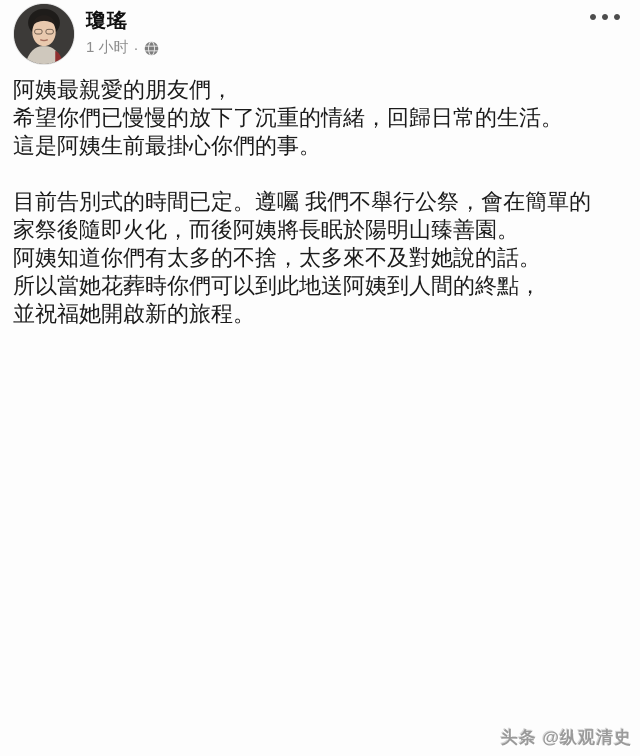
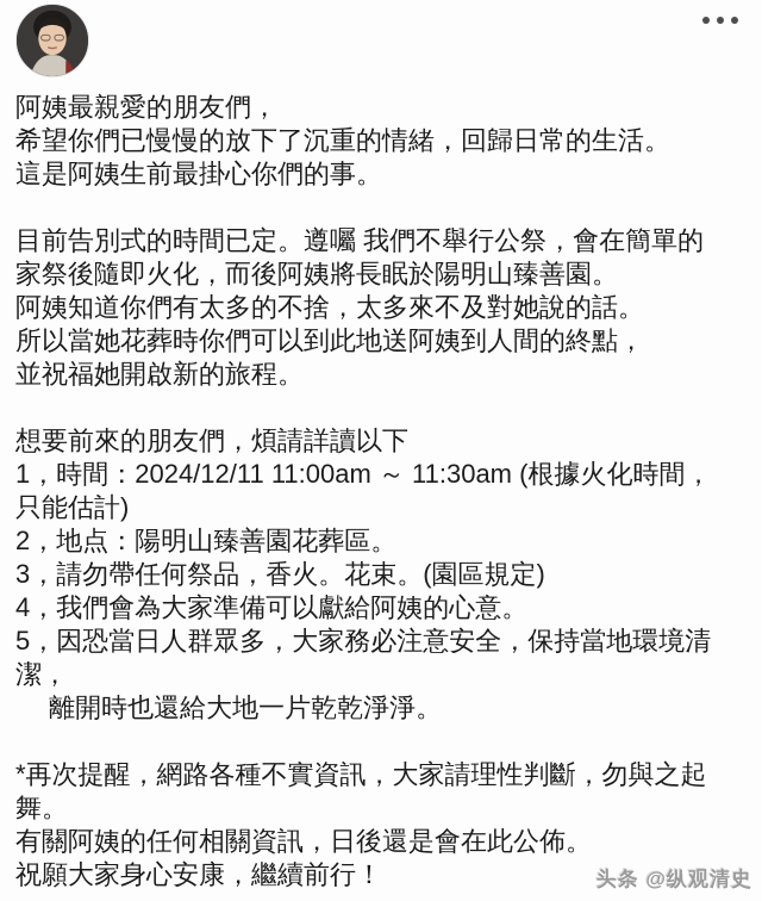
- 瓊瑤
- 1 小时
- ·
  阿姨最親愛的朋友們，
  希望你們已慢慢的放下了沉重的情緒，回歸日常的生活。
  這是阿姨生前最掛心你們的事。
  目前告別式的時間已定。遵囑 我們不舉行公祭，會在簡單的
  家祭後隨即火化，而後阿姨將長眠於陽明山臻善園。
  阿姨知道你們有太多的不捨，太多來不及對她說的話。
  所以當她花葬時你們可以到此地送阿姨到人間的終點，
  並祝福她開啟新的旅程。
+ 想要前來的朋友們，煩請詳讀以下
+ 1，時間：2024/12/11 11:00am ～ 11:30am (根據火化時間，
+ 只能估計)
+ 2，地点：陽明山臻善園花葬區。
+ 3，請勿帶任何祭品，香火。花束。(園區規定)
+ 4，我們會為大家準備可以獻給阿姨的心意。
+ 5，因恐當日人群眾多，大家務必注意安全，保持當地環境清
+ 潔，
+ 離開時也還給大地一片乾乾淨淨。
+ *再次提醒，網路各種不實資訊，大家請理性判斷，勿與之起
+ 舞。
+ 有關阿姨的任何相關資訊，日後還是會在此公佈。
+ 祝願大家身心安康，繼續前行！
  头条 @纵观清史
